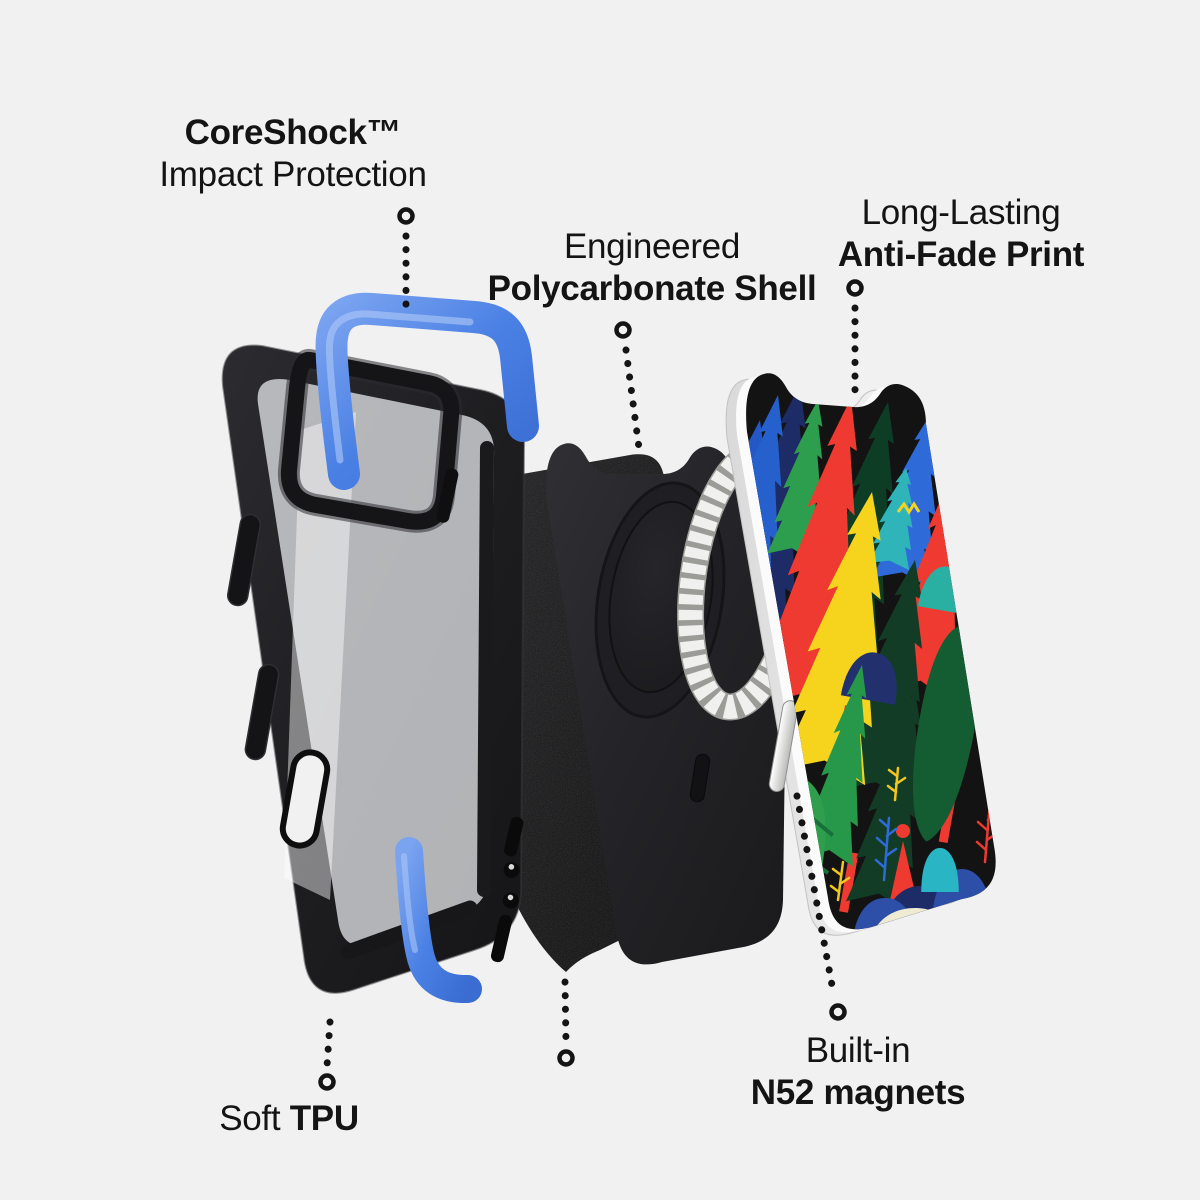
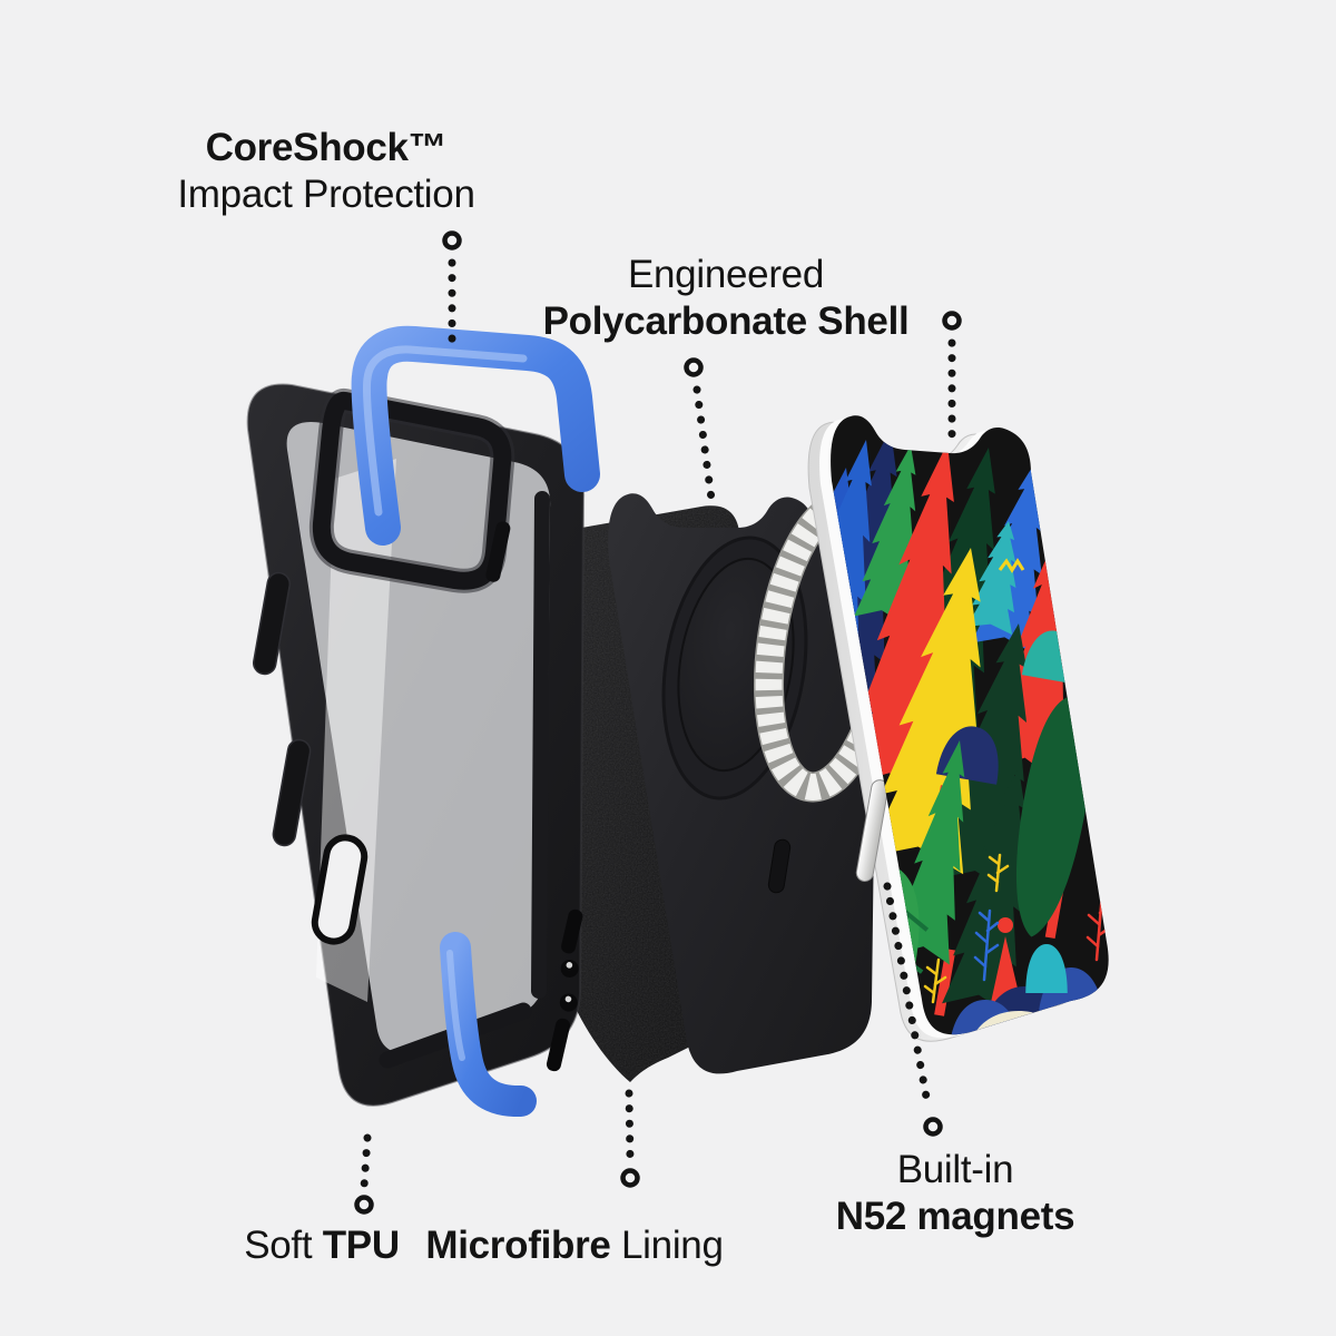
  CoreShock™
  Impact Protection
  Engineered
  Polycarbonate Shell
- Long-Lasting
- Anti-Fade Print
  Soft TPU
+ Microfibre Lining
  Built-in
  N52 magnets
